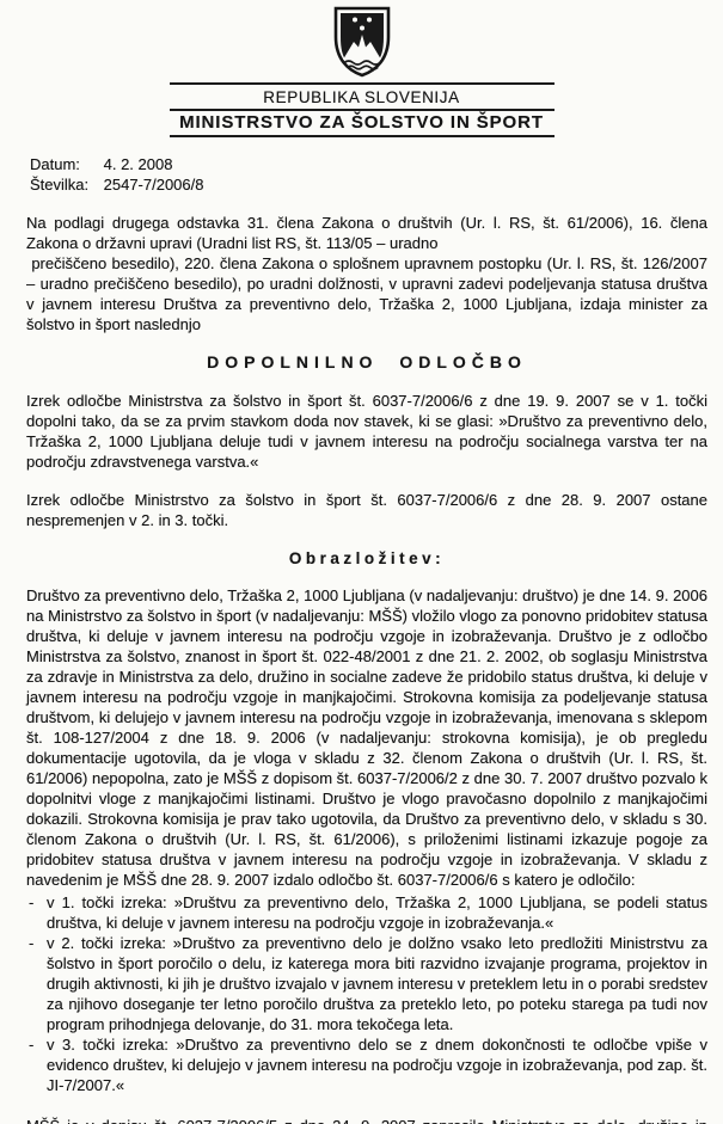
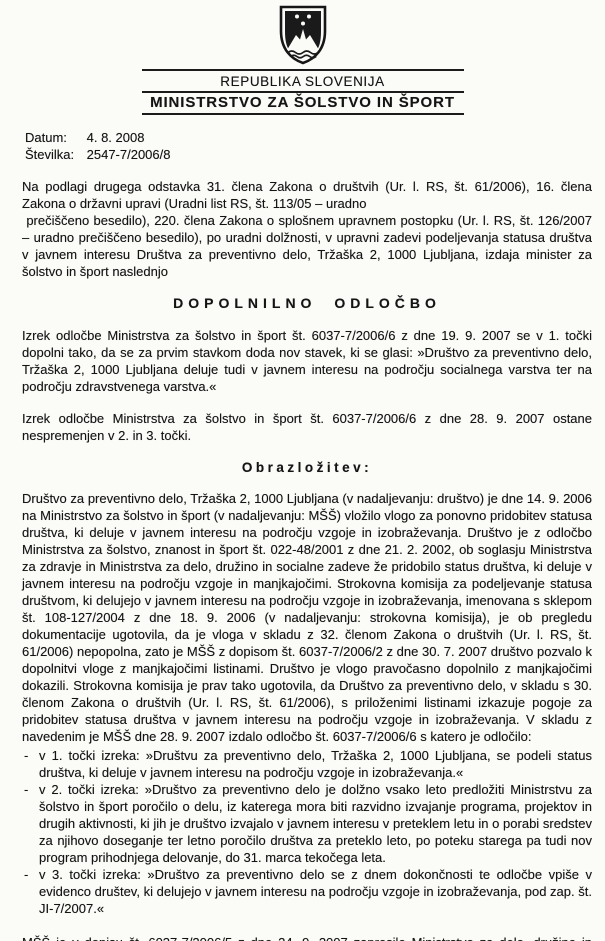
  REPUBLIKA SLOVENIJA
  MINISTRSTVO ZA ŠOLSTVO IN ŠPORT
- Datum: 4. 2. 2008
+ Datum: 4. 8. 2008
  Številka: 2547-7/2006/8
  Na podlagi drugega odstavka 31. člena Zakona o društvih (Ur. l. RS, št. 61/2006), 16. člena Zakona o državni upravi (Uradni list RS, št. 113/05 – uradno
  prečiščeno besedilo), 220. člena Zakona o splošnem upravnem postopku (Ur. l. RS, št. 126/2007 – uradno prečiščeno besedilo), po uradni dolžnosti, v upravni zadevi podeljevanja statusa društva v javnem interesu Društva za preventivno delo, Tržaška 2, 1000 Ljubljana, izdaja minister za šolstvo in šport naslednjo
  DOPOLNILNO ODLOČBO
  Izrek odločbe Ministrstva za šolstvo in šport št. 6037-7/2006/6 z dne 19. 9. 2007 se v 1. točki dopolni tako, da se za prvim stavkom doda nov stavek, ki se glasi: »Društvo za preventivno delo, Tržaška 2, 1000 Ljubljana deluje tudi v javnem interesu na področju socialnega varstva ter na področju zdravstvenega varstva.«
- Izrek odločbe Ministrstvo za šolstvo in šport št. 6037-7/2006/6 z dne 28. 9. 2007 ostane nespremenjen v 2. in 3. točki.
+ Izrek odločbe Ministrstva za šolstvo in šport št. 6037-7/2006/6 z dne 28. 9. 2007 ostane nespremenjen v 2. in 3. točki.
  Obrazložitev:
  Društvo za preventivno delo, Tržaška 2, 1000 Ljubljana (v nadaljevanju: društvo) je dne 14. 9. 2006 na Ministrstvo za šolstvo in šport (v nadaljevanju: MŠŠ) vložilo vlogo za ponovno pridobitev statusa društva, ki deluje v javnem interesu na področju vzgoje in izobraževanja. Društvo je z odločbo Ministrstva za šolstvo, znanost in šport št. 022-48/2001 z dne 21. 2. 2002, ob soglasju Ministrstva za zdravje in Ministrstva za delo, družino in socialne zadeve že pridobilo status društva, ki deluje v javnem interesu na področju vzgoje in manjkajočimi. Strokovna komisija za podeljevanje statusa društvom, ki delujejo v javnem interesu na področju vzgoje in izobraževanja, imenovana s sklepom št. 108-127/2004 z dne 18. 9. 2006 (v nadaljevanju: strokovna komisija), je ob pregledu dokumentacije ugotovila, da je vloga v skladu z 32. členom Zakona o društvih (Ur. l. RS, št. 61/2006) nepopolna, zato je MŠŠ z dopisom št. 6037-7/2006/2 z dne 30. 7. 2007 društvo pozvalo k dopolnitvi vloge z manjkajočimi listinami. Društvo je vlogo pravočasno dopolnilo z manjkajočimi dokazili. Strokovna komisija je prav tako ugotovila, da Društvo za preventivno delo, v skladu s 30. členom Zakona o društvih (Ur. l. RS, št. 61/2006), s priloženimi listinami izkazuje pogoje za pridobitev statusa društva v javnem interesu na področju vzgoje in izobraževanja. V skladu z navedenim je MŠŠ dne 28. 9. 2007 izdalo odločbo št. 6037-7/2006/6 s katero je odločilo:
  -
  v 1. točki izreka: »Društvu za preventivno delo, Tržaška 2, 1000 Ljubljana, se podeli status društva, ki deluje v javnem interesu na področju vzgoje in izobraževanja.«
  -
- v 2. točki izreka: »Društvo za preventivno delo je dolžno vsako leto predložiti Ministrstvu za šolstvo in šport poročilo o delu, iz katerega mora biti razvidno izvajanje programa, projektov in drugih aktivnosti, ki jih je društvo izvajalo v javnem interesu v preteklem letu in o porabi sredstev za njihovo doseganje ter letno poročilo društva za preteklo leto, po poteku starega pa tudi nov program prihodnjega delovanje, do 31. mora tekočega leta.
+ v 2. točki izreka: »Društvo za preventivno delo je dolžno vsako leto predložiti Ministrstvu za šolstvo in šport poročilo o delu, iz katerega mora biti razvidno izvajanje programa, projektov in drugih aktivnosti, ki jih je društvo izvajalo v javnem interesu v preteklem letu in o porabi sredstev za njihovo doseganje ter letno poročilo društva za preteklo leto, po poteku starega pa tudi nov program prihodnjega delovanje, do 31. marca tekočega leta.
  -
  v 3. točki izreka: »Društvo za preventivno delo se z dnem dokončnosti te odločbe vpiše v evidenco društev, ki delujejo v javnem interesu na področju vzgoje in izobraževanja, pod zap. št. JI-7/2007.«
